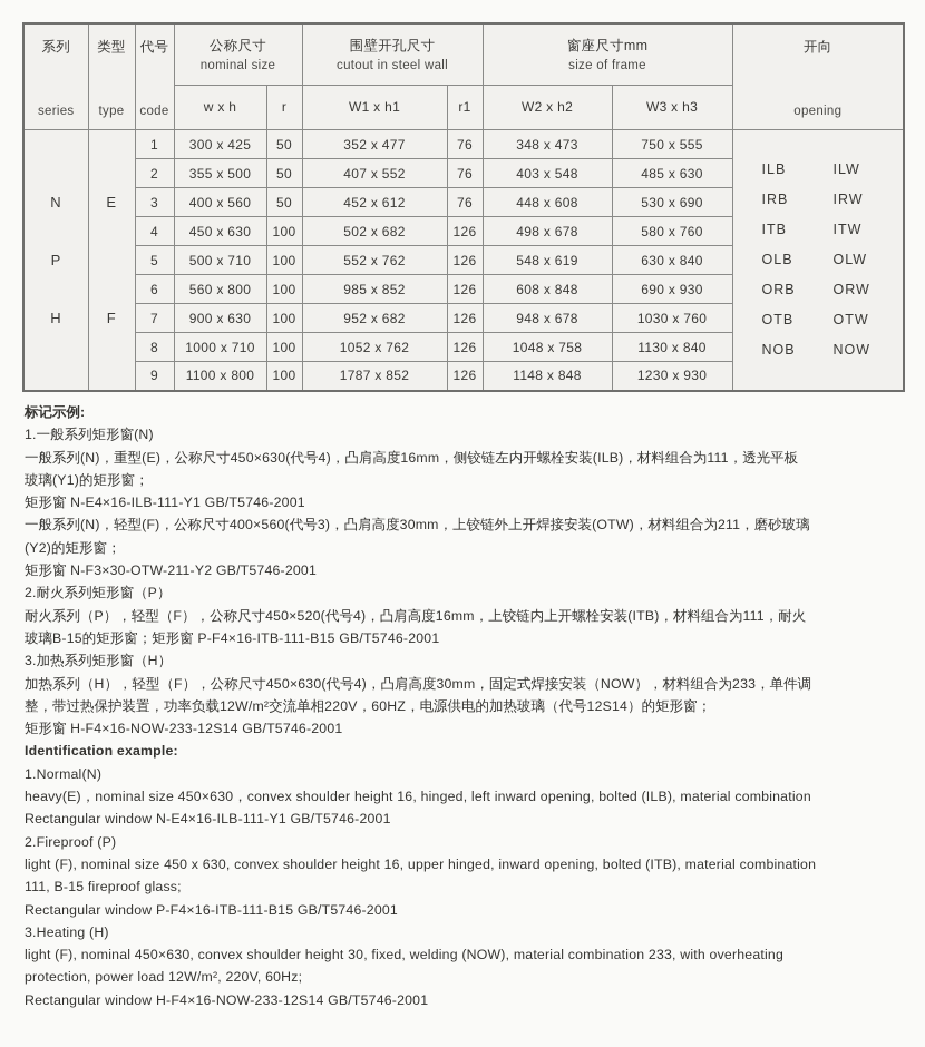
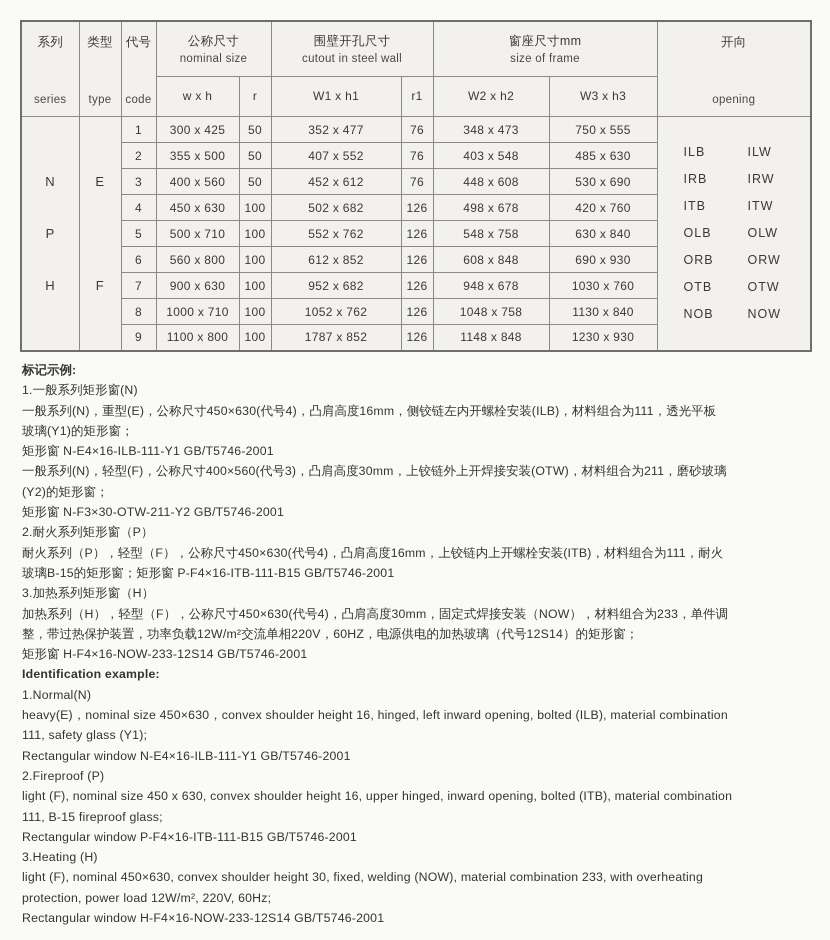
  系列 series	类型 type	代号 code	公称尺寸 nominal size	围壁开孔尺寸 cutout in steel wall	窗座尺寸mm size of frame	开向 opening
  w x h	r	W1 x h1	r1	W2 x h2	W3 x h3
  N P H	E F	1	300 x 425	50	352 x 477	76	348 x 473	750 x 555	ILB ILW IRB IRW ITB ITW OLB OLW ORB ORW OTB OTW NOB NOW
  2	355 x 500	50	407 x 552	76	403 x 548	485 x 630
  3	400 x 560	50	452 x 612	76	448 x 608	530 x 690
- 4	450 x 630	100	502 x 682	126	498 x 678	580 x 760
+ 4	450 x 630	100	502 x 682	126	498 x 678	420 x 760
- 5	500 x 710	100	552 x 762	126	548 x 619	630 x 840
+ 5	500 x 710	100	552 x 762	126	548 x 758	630 x 840
- 6	560 x 800	100	985 x 852	126	608 x 848	690 x 930
+ 6	560 x 800	100	612 x 852	126	608 x 848	690 x 930
  7	900 x 630	100	952 x 682	126	948 x 678	1030 x 760
  8	1000 x 710	100	1052 x 762	126	1048 x 758	1130 x 840
  9	1100 x 800	100	1787 x 852	126	1148 x 848	1230 x 930
  标记示例:
  1.一般系列矩形窗(N)
  一般系列(N)，重型(E)，公称尺寸450×630(代号4)，凸肩高度16mm，侧铰链左内开螺栓安装(ILB)，材料组合为111，透光平板
  玻璃(Y1)的矩形窗；
  矩形窗 N-E4×16-ILB-111-Y1 GB/T5746-2001
  一般系列(N)，轻型(F)，公称尺寸400×560(代号3)，凸肩高度30mm，上铰链外上开焊接安装(OTW)，材料组合为211，磨砂玻璃
  (Y2)的矩形窗；
  矩形窗 N-F3×30-OTW-211-Y2 GB/T5746-2001
  2.耐火系列矩形窗（P）
- 耐火系列（P），轻型（F），公称尺寸450×520(代号4)，凸肩高度16mm，上铰链内上开螺栓安装(ITB)，材料组合为111，耐火
+ 耐火系列（P），轻型（F），公称尺寸450×630(代号4)，凸肩高度16mm，上铰链内上开螺栓安装(ITB)，材料组合为111，耐火
  玻璃B-15的矩形窗；矩形窗 P-F4×16-ITB-111-B15 GB/T5746-2001
  3.加热系列矩形窗（H）
  加热系列（H），轻型（F），公称尺寸450×630(代号4)，凸肩高度30mm，固定式焊接安装（NOW），材料组合为233，单件调
  整，带过热保护装置，功率负载12W/m²交流单相220V，60HZ，电源供电的加热玻璃（代号12S14）的矩形窗；
  矩形窗 H-F4×16-NOW-233-12S14 GB/T5746-2001
  Identification example:
  1.Normal(N)
  heavy(E)，nominal size 450×630，convex shoulder height 16, hinged, left inward opening, bolted (ILB), material combination
+ 111, safety glass (Y1);
  Rectangular window N-E4×16-ILB-111-Y1 GB/T5746-2001
  2.Fireproof (P)
  light (F), nominal size 450 x 630, convex shoulder height 16, upper hinged, inward opening, bolted (ITB), material combination
  111, B-15 fireproof glass;
  Rectangular window P-F4×16-ITB-111-B15 GB/T5746-2001
  3.Heating (H)
  light (F), nominal 450×630, convex shoulder height 30, fixed, welding (NOW), material combination 233, with overheating
  protection, power load 12W/m², 220V, 60Hz;
  Rectangular window H-F4×16-NOW-233-12S14 GB/T5746-2001
